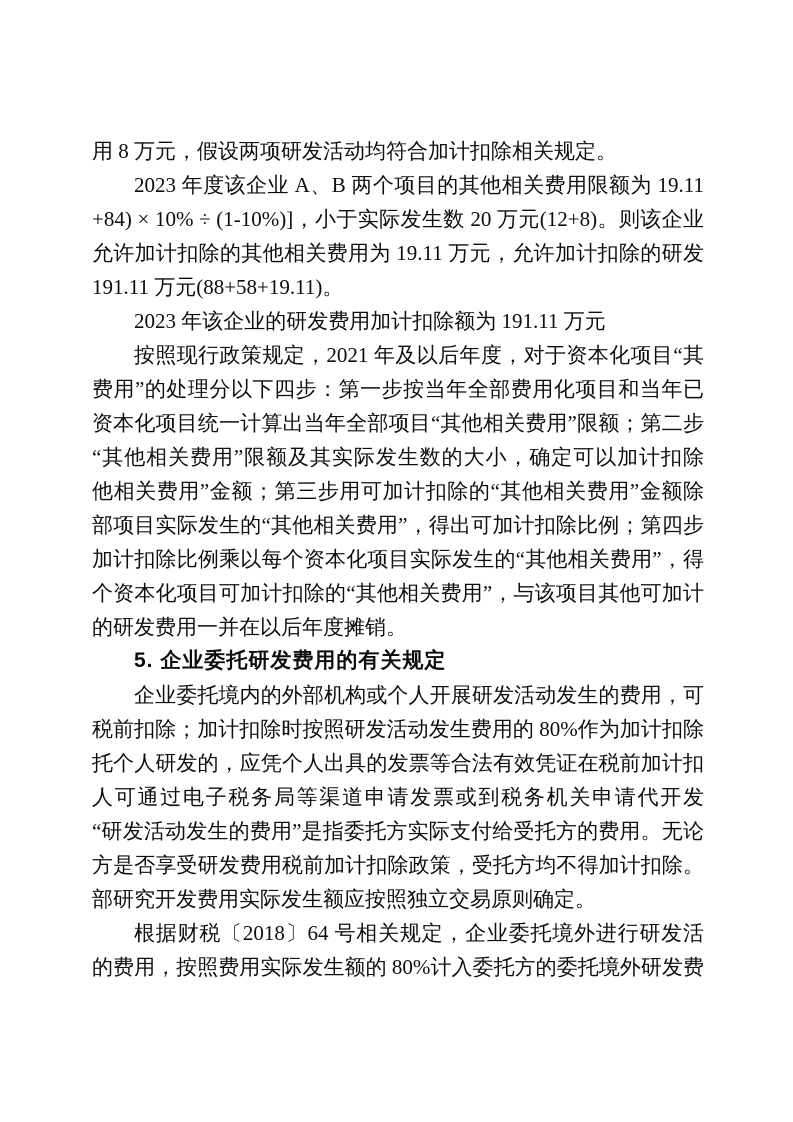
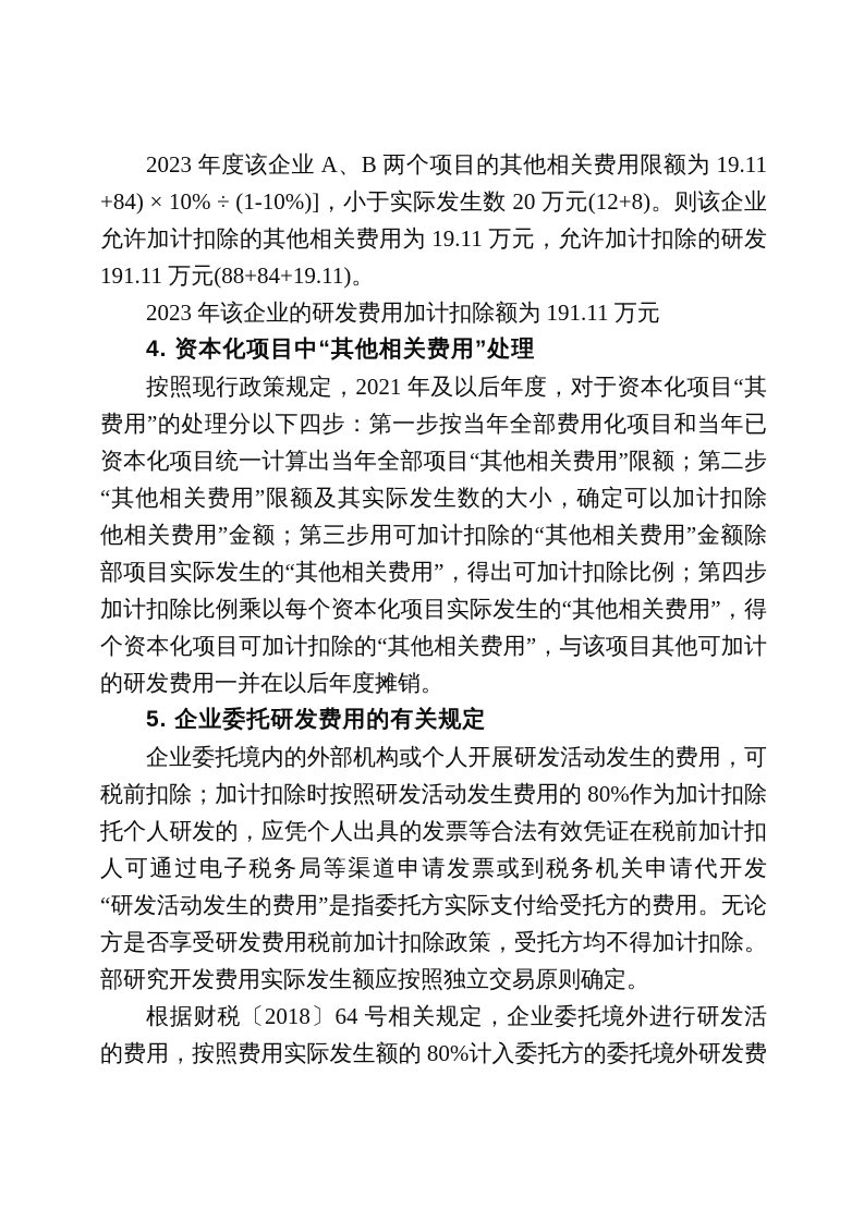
- 用 8 万元，假设两项研发活动均符合加计扣除相关规定。
  2023 年度该企业 A、B 两个项目的其他相关费用限额为 19.11
  +84) × 10% ÷ (1-10%)]，小于实际发生数 20 万元(12+8)。则该企业
  允许加计扣除的其他相关费用为 19.11 万元，允许加计扣除的研发
- 191.11 万元(88+58+19.11)。
+ 191.11 万元(88+84+19.11)。
+ 4. 资本化项目中“其他相关费用”处理
  按照现行政策规定，2021 年及以后年度，对于资本化项目“其
  费用”的处理分以下四步：第一步按当年全部费用化项目和当年已
  资本化项目统一计算出当年全部项目“其他相关费用”限额；第二步
  “其他相关费用”限额及其实际发生数的大小，确定可以加计扣除
  他相关费用”金额；第三步用可加计扣除的“其他相关费用”金额除
  部项目实际发生的“其他相关费用”，得出可加计扣除比例；第四步
  加计扣除比例乘以每个资本化项目实际发生的“其他相关费用”，得
  个资本化项目可加计扣除的“其他相关费用”，与该项目其他可加计
  的研发费用一并在以后年度摊销。
  5. 企业委托研发费用的有关规定
  企业委托境内的外部机构或个人开展研发活动发生的费用，可
  税前扣除；加计扣除时按照研发活动发生费用的 80%作为加计扣除
  托个人研发的，应凭个人出具的发票等合法有效凭证在税前加计扣
  人可通过电子税务局等渠道申请发票或到税务机关申请代开发
  “研发活动发生的费用”是指委托方实际支付给受托方的费用。无论
  方是否享受研发费用税前加计扣除政策，受托方均不得加计扣除。
  部研究开发费用实际发生额应按照独立交易原则确定。
  根据财税〔2018〕64 号相关规定，企业委托境外进行研发活
  的费用，按照费用实际发生额的 80%计入委托方的委托境外研发费
